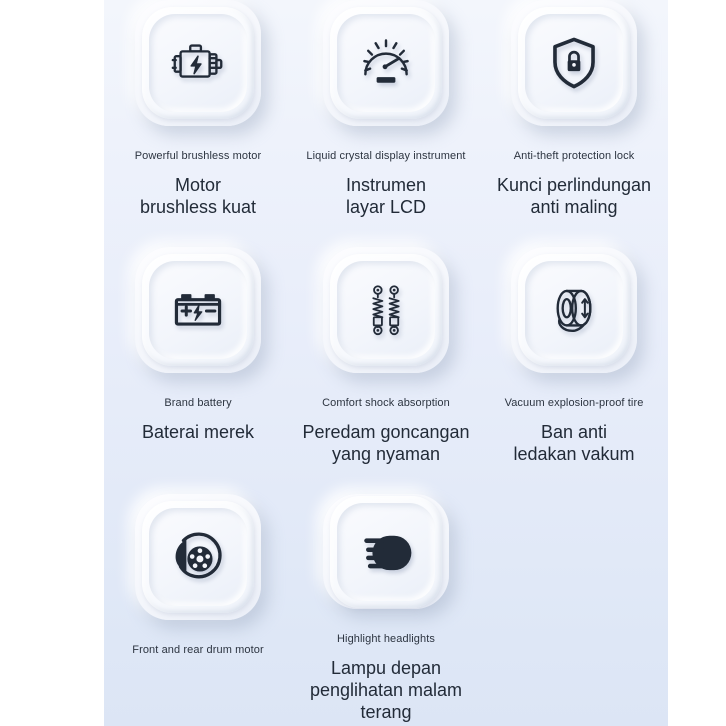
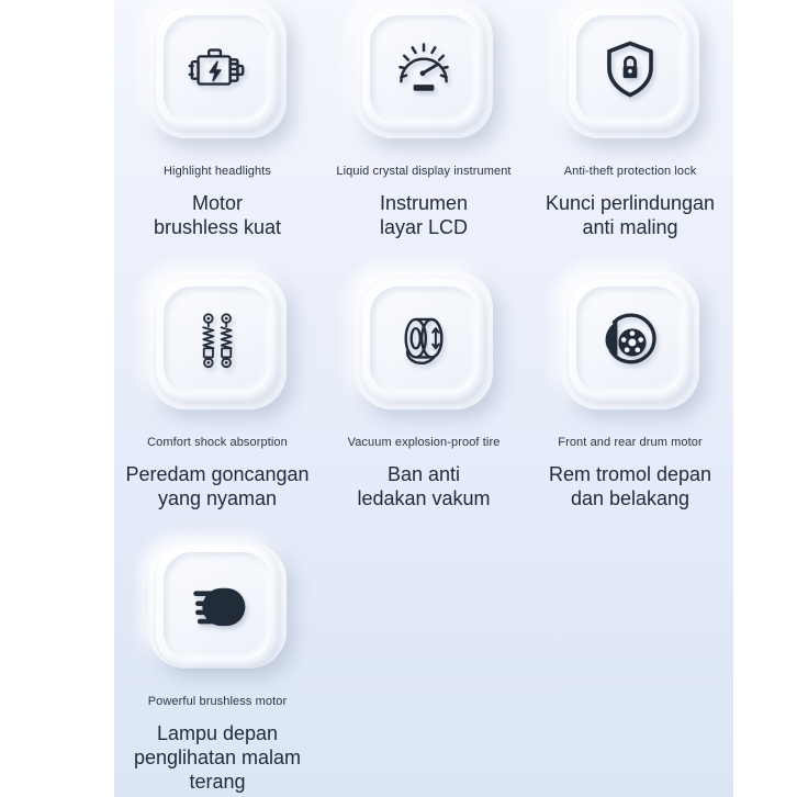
- Powerful brushless motor
+ Highlight headlights
  Motor
  brushless kuat
  Liquid crystal display instrument
  Instrumen
  layar LCD
  Anti-theft protection lock
  Kunci perlindungan
  anti maling
- Brand battery
- Baterai merek
  Comfort shock absorption
  Peredam goncangan
  yang nyaman
  Vacuum explosion-proof tire
  Ban anti
  ledakan vakum
  Front and rear drum motor
+ Rem tromol depan
+ dan belakang
- Highlight headlights
+ Powerful brushless motor
  Lampu depan
  penglihatan malam terang
